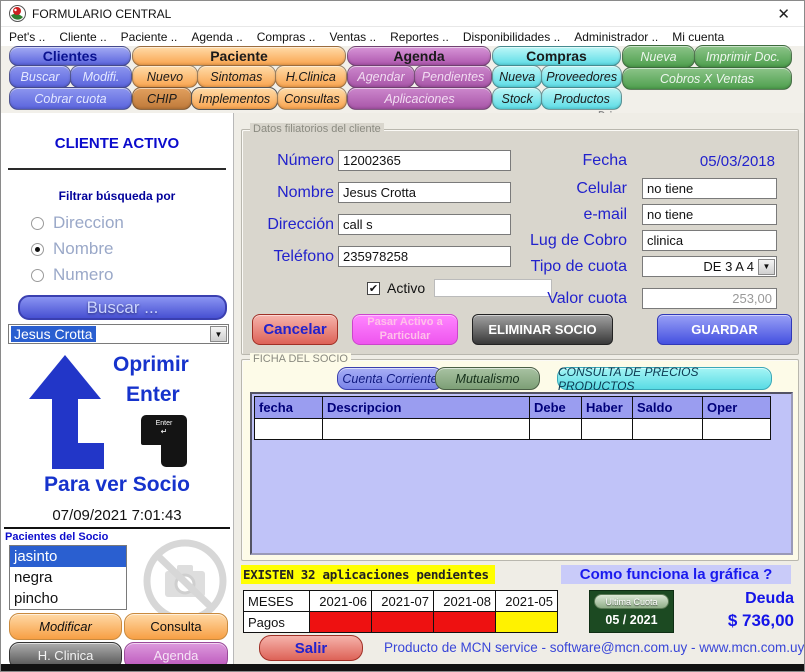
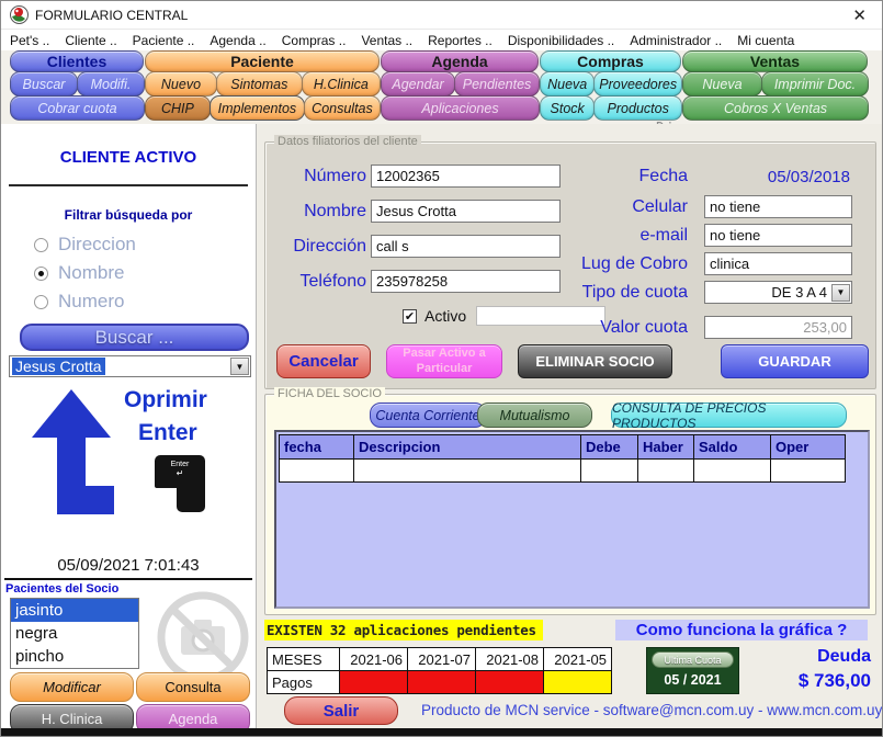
  FORMULARIO CENTRAL
  ✕
  Pet's ..
  Cliente ..
  Paciente ..
  Agenda ..
  Compras ..
  Ventas ..
  Reportes ..
  Disponibilidades ..
  Administrador ..
  Mi cuenta
  Clientes
  Buscar
  Modifi.
  Cobrar cuota
  Paciente
  Nuevo
  Sintomas
  H.Clinica
  CHIP
  Implementos
  Consultas
  Agenda
  Agendar
  Pendientes
  Aplicaciones
  Compras
  Nueva
  Proveedores
  Stock
  Productos
+ Ventas
  Nueva
  Imprimir Doc.
  Cobros X Ventas
  CLIENTE ACTIVO
  Filtrar búsqueda por
  Direccion
  Nombre
  Numero
  Buscar ...
  Jesus Crotta
  ▼
  Oprimir
  Enter
  ↵
- Para ver Socio
- 07/09/2021 7:01:43
+ 05/09/2021 7:01:43
  Pacientes del Socio
  jasinto
  negra
  pincho
  Modificar
  Consulta
  H. Clinica
  Agenda
  Datos filiatorios del cliente
  Número
  12002365
  Nombre
  Jesus Crotta
  Dirección
  call s
  Teléfono
  235978258
  ✔
  Activo
  Fecha
  05/03/2018
  Celular
  no tiene
  e-mail
  no tiene
  Lug de Cobro
  clinica
  Tipo de cuota
  DE 3 A 4
  ▼
  Valor cuota
  253,00
  Cancelar
  Pasar Activo a Particular
  ELIMINAR SOCIO
  GUARDAR
  FICHA DEL SOCIO
  Cuenta Corrient
  Mutualismo
  CONSULTA DE PRECIOS PRODUCTOS
  fecha	Descripcion	Debe	Haber	Saldo	Oper
  EXISTEN 32 aplicaciones pendientes
  Como funciona la gráfica ?
  MESES	2021-06	2021-07	2021-08	2021-05
  Pagos
  Ultima Cuota
  05 / 2021
  Deuda
  $ 736,00
  Salir
  Producto de MCN service - software@mcn.com.uy - www.mcn.com.uy
